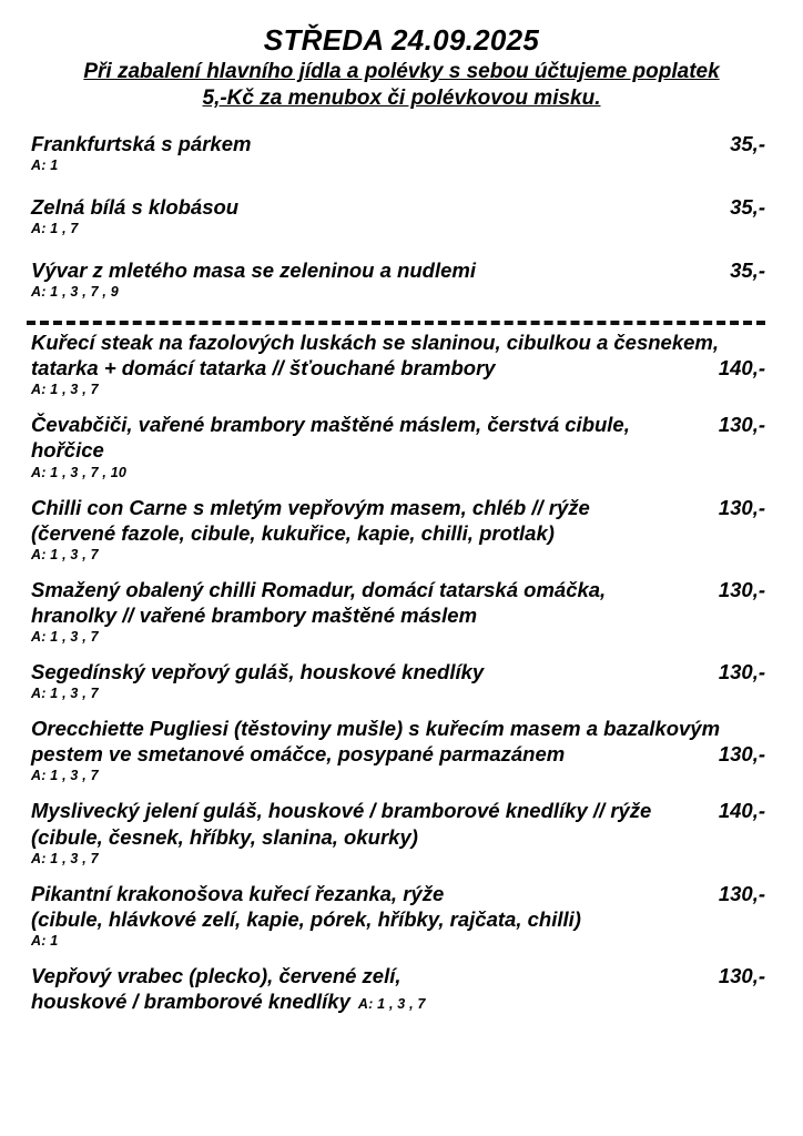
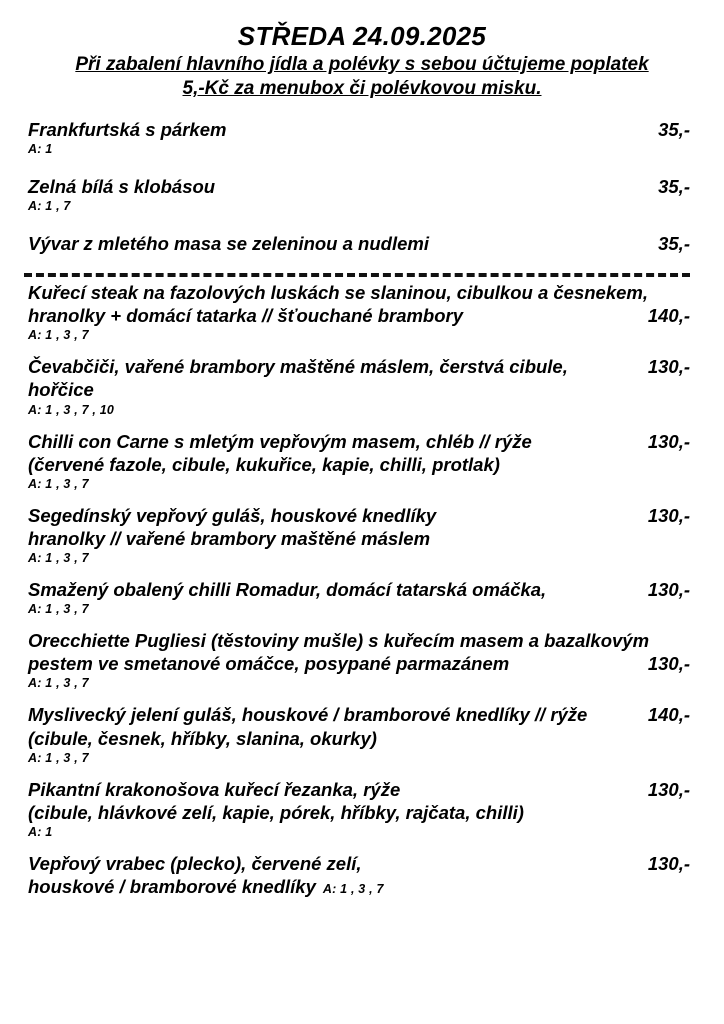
  STŘEDA 24.09.2025
  Při zabalení hlavního jídla a polévky s sebou účtujeme poplatek
  5,-Kč za menubox či polévkovou misku.
  Frankfurtská s párkem
  35,-
  A: 1
  Zelná bílá s klobásou
  35,-
  A: 1 , 7
  Vývar z mletého masa se zeleninou a nudlemi
  35,-
- A: 1 , 3 , 7 , 9
  Kuřecí steak na fazolových luskách se slaninou, cibulkou a česnekem,
- tatarka + domácí tatarka // šťouchané brambory
+ hranolky + domácí tatarka // šťouchané brambory
  140,-
  A: 1 , 3 , 7
  Čevabčiči, vařené brambory maštěné máslem, čerstvá cibule,
  130,-
  hořčice
  A: 1 , 3 , 7 , 10
  Chilli con Carne s mletým vepřovým masem, chléb // rýže
  130,-
  (červené fazole, cibule, kukuřice, kapie, chilli, protlak)
  A: 1 , 3 , 7
- Smažený obalený chilli Romadur, domácí tatarská omáčka,
+ Segedínský vepřový guláš, houskové knedlíky
  130,-
  hranolky // vařené brambory maštěné máslem
  A: 1 , 3 , 7
- Segedínský vepřový guláš, houskové knedlíky
+ Smažený obalený chilli Romadur, domácí tatarská omáčka,
  130,-
  A: 1 , 3 , 7
  Orecchiette Pugliesi (těstoviny mušle) s kuřecím masem a bazalkovým
  pestem ve smetanové omáčce, posypané parmazánem
  130,-
  A: 1 , 3 , 7
  Myslivecký jelení guláš, houskové / bramborové knedlíky // rýže
  140,-
  (cibule, česnek, hříbky, slanina, okurky)
  A: 1 , 3 , 7
  Pikantní krakonošova kuřecí řezanka, rýže
  130,-
  (cibule, hlávkové zelí, kapie, pórek, hříbky, rajčata, chilli)
  A: 1
  Vepřový vrabec (plecko), červené zelí,
  130,-
  houskové / bramborové knedlíky A: 1 , 3 , 7
